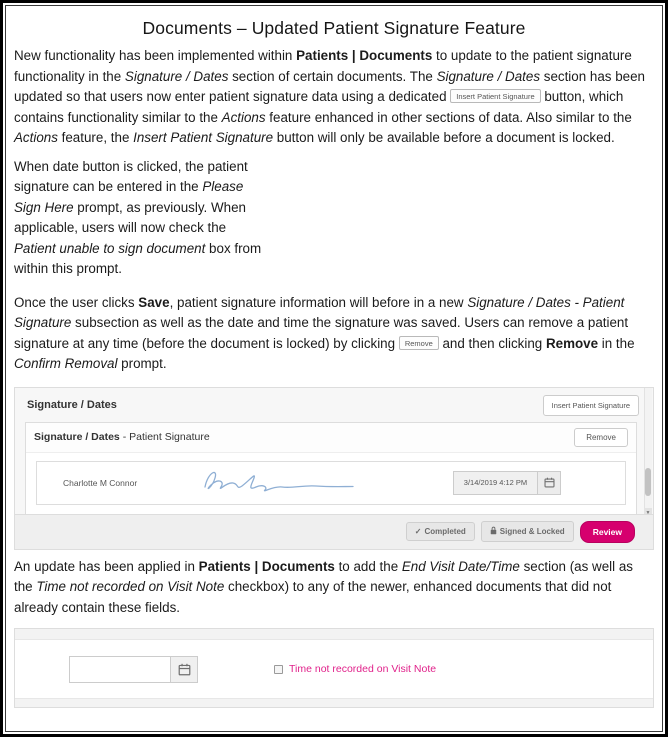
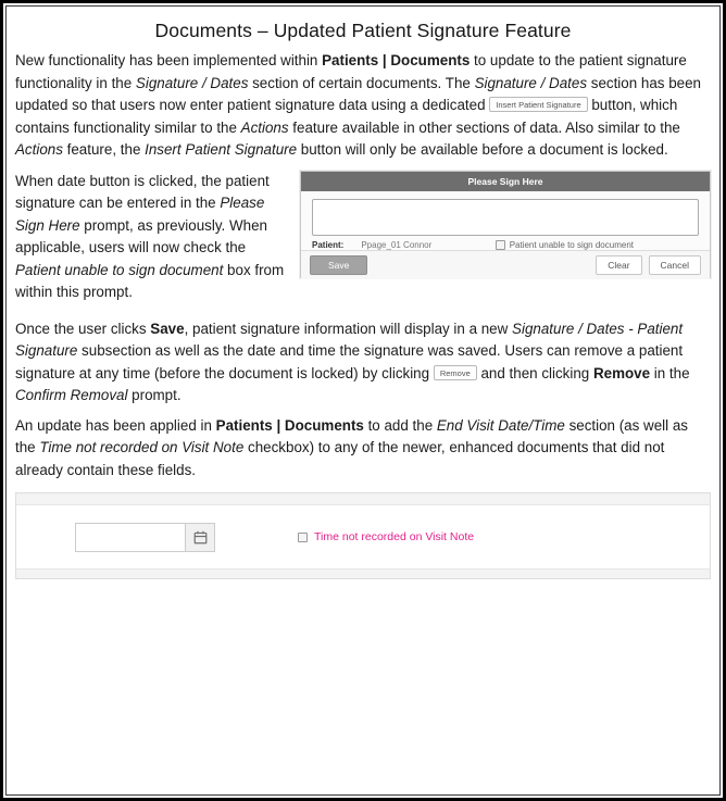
  Documents – Updated Patient Signature Feature
- New functionality has been implemented within Patients | Documents to update to the patient signature functionality in the Signature / Dates section of certain documents. The Signature / Dates section has been updated so that users now enter patient signature data using a dedicated Insert Patient Signature button, which contains functionality similar to the Actions feature enhanced in other sections of data. Also similar to the Actions feature, the Insert Patient Signature button will only be available before a document is locked.
+ New functionality has been implemented within Patients | Documents to update to the patient signature functionality in the Signature / Dates section of certain documents. The Signature / Dates section has been updated so that users now enter patient signature data using a dedicated Insert Patient Signature button, which contains functionality similar to the Actions feature available in other sections of data. Also similar to the Actions feature, the Insert Patient Signature button will only be available before a document is locked.
  When date button is clicked, the patient signature can be entered in the Please Sign Here prompt, as previously. When applicable, users will now check the Patient unable to sign document box from within this prompt.
+ Please Sign Here
+ Patient:
+ Ppage_01 Connor
+ Patient unable to sign document
+ Save
+ Clear
+ Cancel
- Once the user clicks Save, patient signature information will before in a new Signature / Dates - Patient Signature subsection as well as the date and time the signature was saved. Users can remove a patient signature at any time (before the document is locked) by clicking Remove and then clicking Remove in the Confirm Removal prompt.
+ Once the user clicks Save, patient signature information will display in a new Signature / Dates - Patient Signature subsection as well as the date and time the signature was saved. Users can remove a patient signature at any time (before the document is locked) by clicking Remove and then clicking Remove in the Confirm Removal prompt.
- Signature / Dates
- Insert Patient Signature
- Signature / Dates - Patient Signature
- Remove
- Charlotte M Connor
- 3/14/2019 4:12 PM
- ✓
- Completed
- Signed & Locked
- Review
  An update has been applied in Patients | Documents to add the End Visit Date/Time section (as well as the Time not recorded on Visit Note checkbox) to any of the newer, enhanced documents that did not already contain these fields.
  Time not recorded on Visit Note
